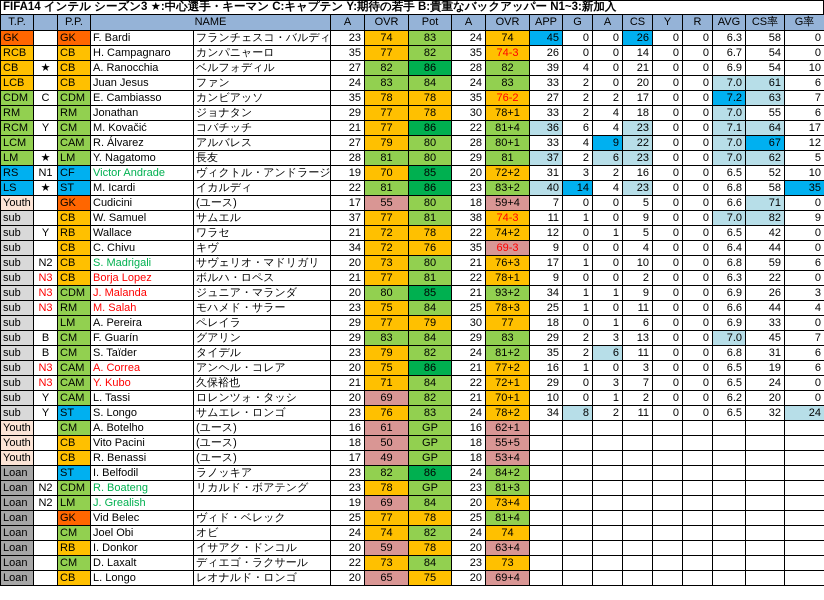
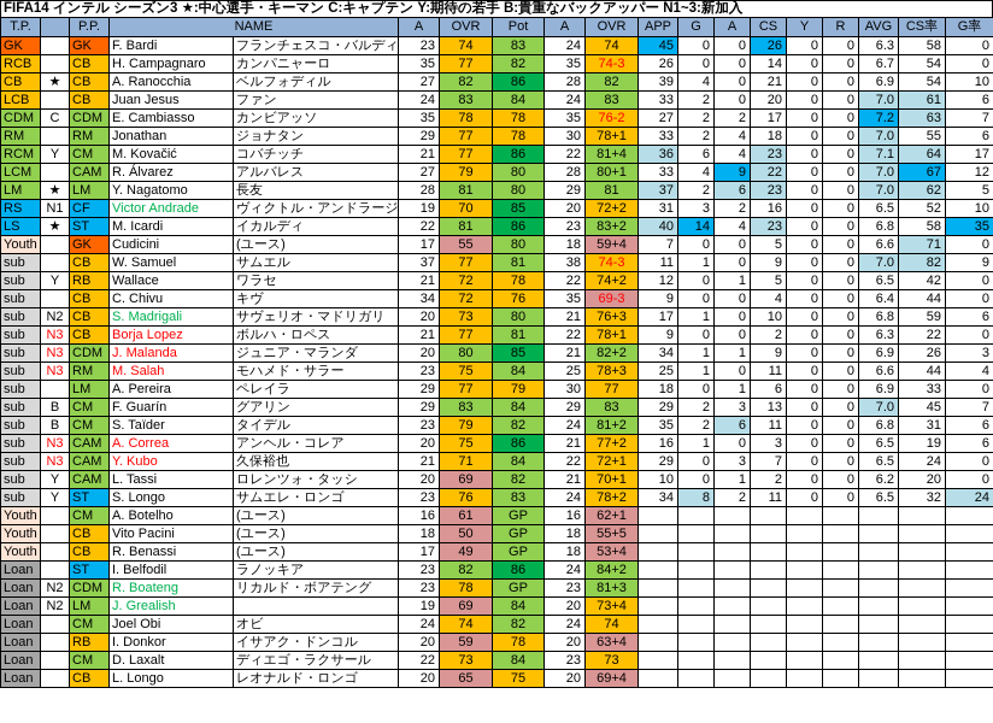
  FIFA14 インテル シーズン3 ★:中心選手・キーマン C:キャプテン Y:期待の若手 B:貴重なバックアッパー N1~3:新加入
  T.P.		P.P.	NAME	A	OVR	Pot	A	OVR	APP	G	A	CS	Y	R	AVG	CS率	G率
  GK		GK	F. Bardi	フランチェスコ・バルディ	23	74	83	24	74	45	0	0	26	0	0	6.3	58	0
  RCB		CB	H. Campagnaro	カンパニャーロ	35	77	82	35	74-3	26	0	0	14	0	0	6.7	54	0
  CB	★	CB	A. Ranocchia	ベルフォディル	27	82	86	28	82	39	4	0	21	0	0	6.9	54	10
  LCB		CB	Juan Jesus	ファン	24	83	84	24	83	33	2	0	20	0	0	7.0	61	6
  CDM	C	CDM	E. Cambiasso	カンビアッソ	35	78	78	35	76-2	27	2	2	17	0	0	7.2	63	7
  RM		RM	Jonathan	ジョナタン	29	77	78	30	78+1	33	2	4	18	0	0	7.0	55	6
  RCM	Y	CM	M. Kovačić	コバチッチ	21	77	86	22	81+4	36	6	4	23	0	0	7.1	64	17
  LCM		CAM	R. Álvarez	アルバレス	27	79	80	28	80+1	33	4	9	22	0	0	7.0	67	12
  LM	★	LM	Y. Nagatomo	長友	28	81	80	29	81	37	2	6	23	0	0	7.0	62	5
  RS	N1	CF	Victor Andrade	ヴィクトル・アンドラージ	19	70	85	20	72+2	31	3	2	16	0	0	6.5	52	10
  LS	★	ST	M. Icardi	イカルディ	22	81	86	23	83+2	40	14	4	23	0	0	6.8	58	35
  Youth		GK	Cudicini	(ユース)	17	55	80	18	59+4	7	0	0	5	0	0	6.6	71	0
  sub		CB	W. Samuel	サムエル	37	77	81	38	74-3	11	1	0	9	0	0	7.0	82	9
  sub	Y	RB	Wallace	ワラセ	21	72	78	22	74+2	12	0	1	5	0	0	6.5	42	0
  sub		CB	C. Chivu	キヴ	34	72	76	35	69-3	9	0	0	4	0	0	6.4	44	0
  sub	N2	CB	S. Madrigali	サヴェリオ・マドリガリ	20	73	80	21	76+3	17	1	0	10	0	0	6.8	59	6
  sub	N3	CB	Borja Lopez	ボルハ・ロペス	21	77	81	22	78+1	9	0	0	2	0	0	6.3	22	0
- sub	N3	CDM	J. Malanda	ジュニア・マランダ	20	80	85	21	93+2	34	1	1	9	0	0	6.9	26	3
+ sub	N3	CDM	J. Malanda	ジュニア・マランダ	20	80	85	21	82+2	34	1	1	9	0	0	6.9	26	3
  sub	N3	RM	M. Salah	モハメド・サラー	23	75	84	25	78+3	25	1	0	11	0	0	6.6	44	4
  sub		LM	A. Pereira	ペレイラ	29	77	79	30	77	18	0	1	6	0	0	6.9	33	0
  sub	B	CM	F. Guarín	グアリン	29	83	84	29	83	29	2	3	13	0	0	7.0	45	7
  sub	B	CM	S. Taïder	タイデル	23	79	82	24	81+2	35	2	6	11	0	0	6.8	31	6
  sub	N3	CAM	A. Correa	アンヘル・コレア	20	75	86	21	77+2	16	1	0	3	0	0	6.5	19	6
  sub	N3	CAM	Y. Kubo	久保裕也	21	71	84	22	72+1	29	0	3	7	0	0	6.5	24	0
  sub	Y	CAM	L. Tassi	ロレンツォ・タッシ	20	69	82	21	70+1	10	0	1	2	0	0	6.2	20	0
  sub	Y	ST	S. Longo	サムエレ・ロンゴ	23	76	83	24	78+2	34	8	2	11	0	0	6.5	32	24
  Youth		CM	A. Botelho	(ユース)	16	61	GP	16	62+1
  Youth		CB	Vito Pacini	(ユース)	18	50	GP	18	55+5
  Youth		CB	R. Benassi	(ユース)	17	49	GP	18	53+4
  Loan		ST	I. Belfodil	ラノッキア	23	82	86	24	84+2
  Loan	N2	CDM	R. Boateng	リカルド・ボアテング	23	78	GP	23	81+3
  Loan	N2	LM	J. Grealish		19	69	84	20	73+4
- Loan		GK	Vid Belec	ヴィド・ベレック	25	77	78	25	81+4
  Loan		CM	Joel Obi	オビ	24	74	82	24	74
  Loan		RB	I. Donkor	イサアク・ドンコル	20	59	78	20	63+4
  Loan		CM	D. Laxalt	ディエゴ・ラクサール	22	73	84	23	73
  Loan		CB	L. Longo	レオナルド・ロンゴ	20	65	75	20	69+4
